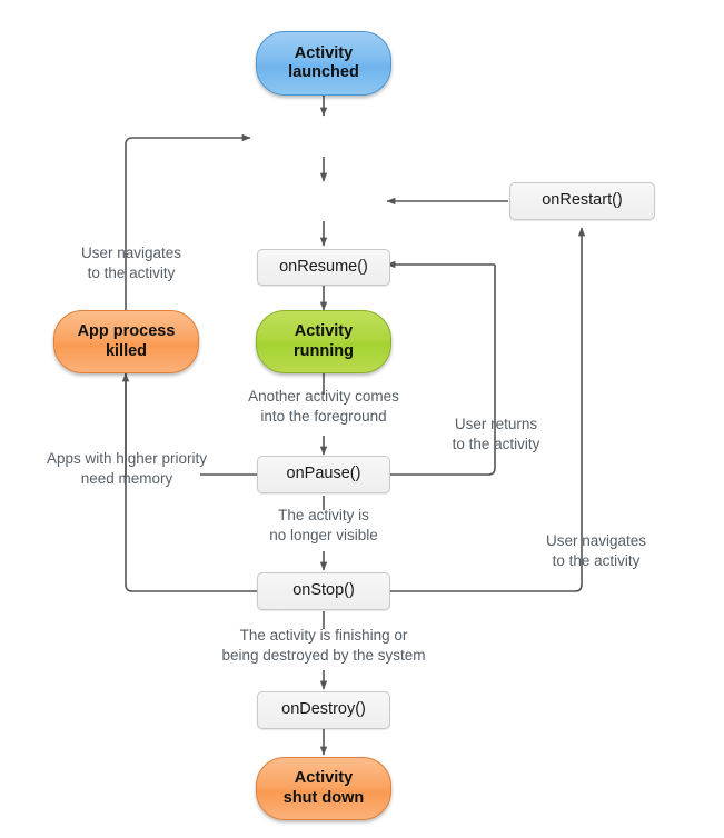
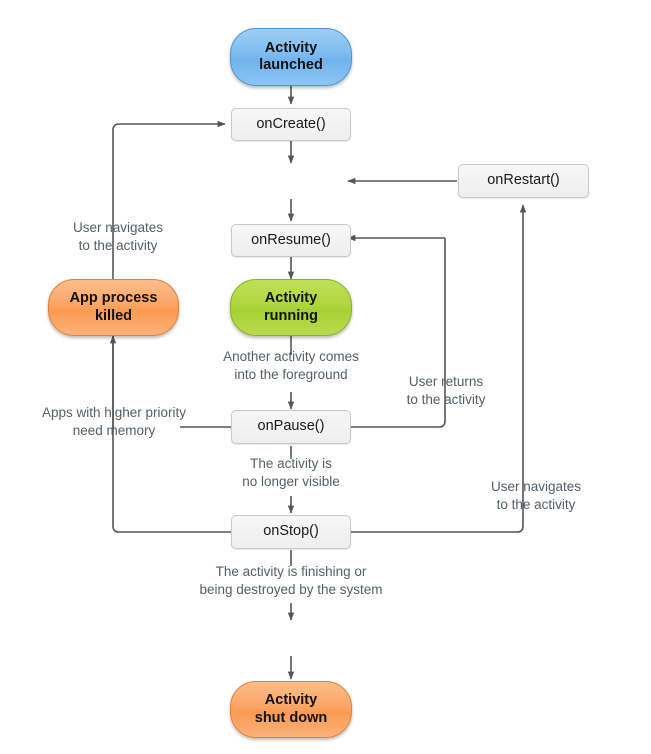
  Activity
  launched
+ onCreate()
  onResume()
  onRestart()
  Activity
  running
  App process
  killed
  onPause()
  onStop()
- onDestroy()
  Activity
  shut down
  User navigates
  to the activity
  Another activity comes
  into the foreground
  User returns
  to the activity
  Apps with higher priority
  need memory
  The activity is
  no longer visible
  User navigates
  to the activity
  The activity is finishing or
  being destroyed by the system
